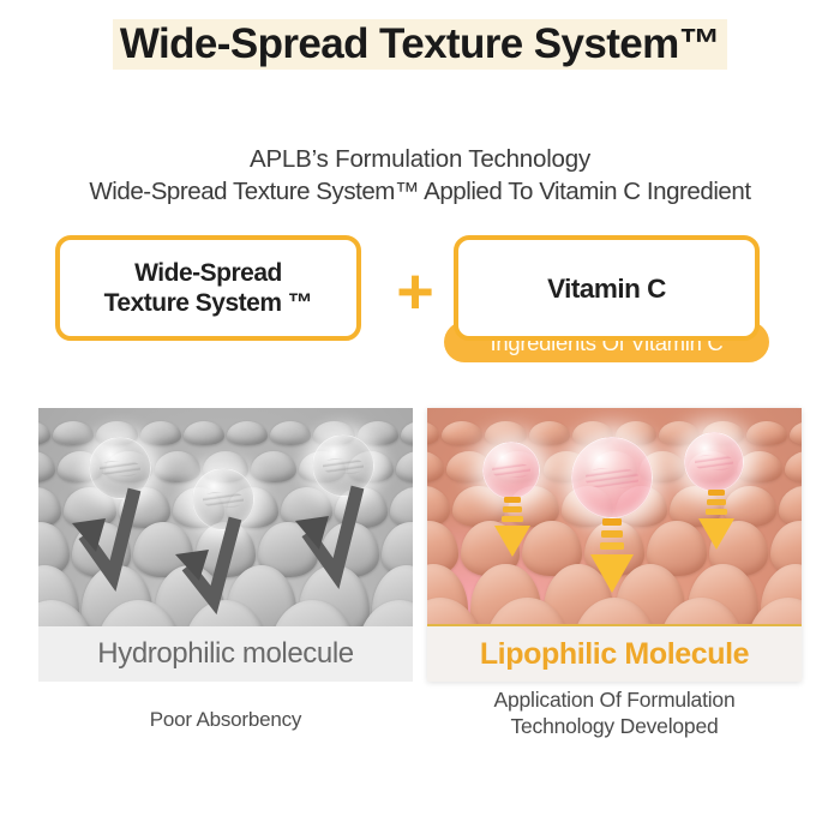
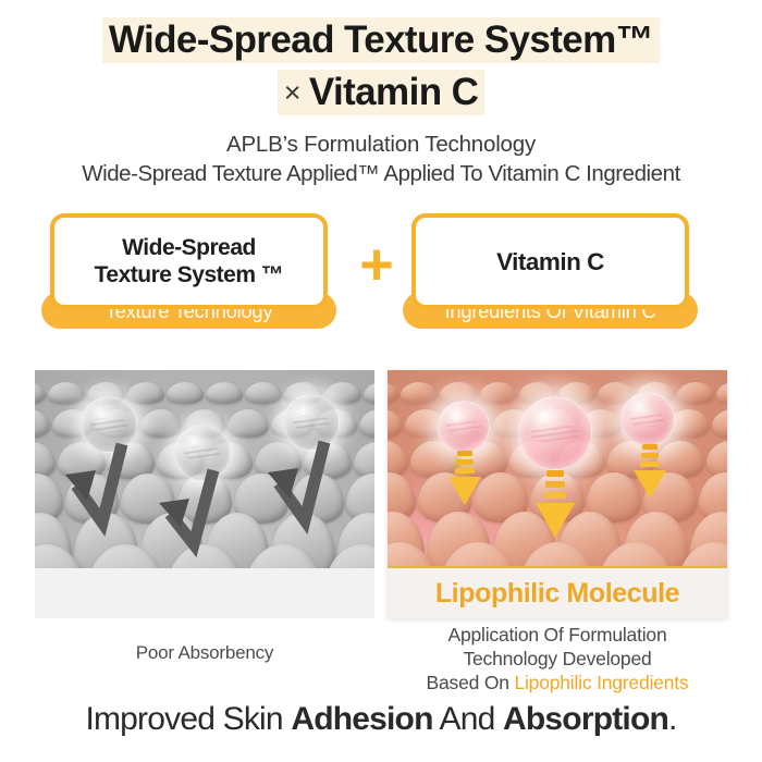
  Wide-Spread Texture System™
+ × Vitamin C
  APLB’s Formulation Technology
- Wide-Spread Texture System™ Applied To Vitamin C Ingredient
+ Wide-Spread Texture Applied™ Applied To Vitamin C Ingredient
  Wide-Spread
  Texture System ™
+ Texture Technology
  +
  Vitamin C
  Ingredients Of Vitamin C
- Hydrophilic molecule
  Lipophilic Molecule
  Poor Absorbency
  Application Of Formulation
  Technology Developed
+ Based On Lipophilic Ingredients
+ Improved Skin Adhesion And Absorption.
